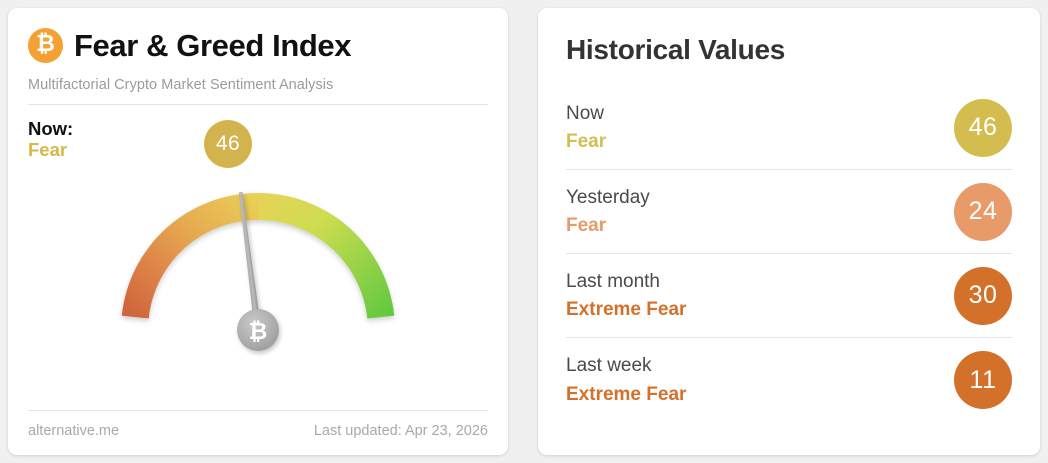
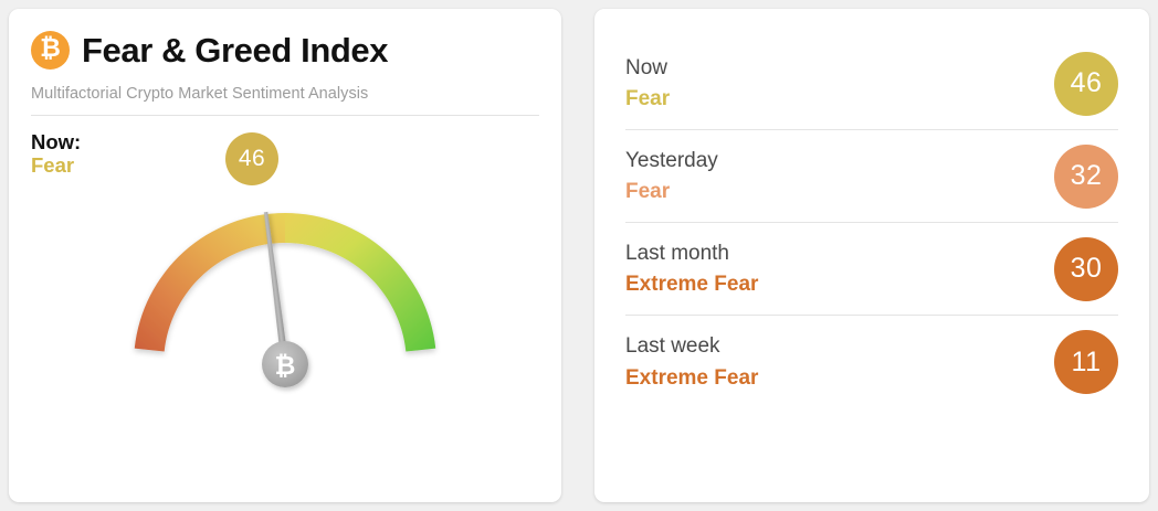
  ₿
  Fear & Greed Index
  Multifactorial Crypto Market Sentiment Analysis
  Now:
  Fear
  46
  ₿
- alternative.me
- Last updated: Apr 23, 2026
- Historical Values
  Now
  Fear
  46
  Yesterday
  Fear
- 24
+ 32
  Last month
  Extreme Fear
  30
  Last week
  Extreme Fear
  11
